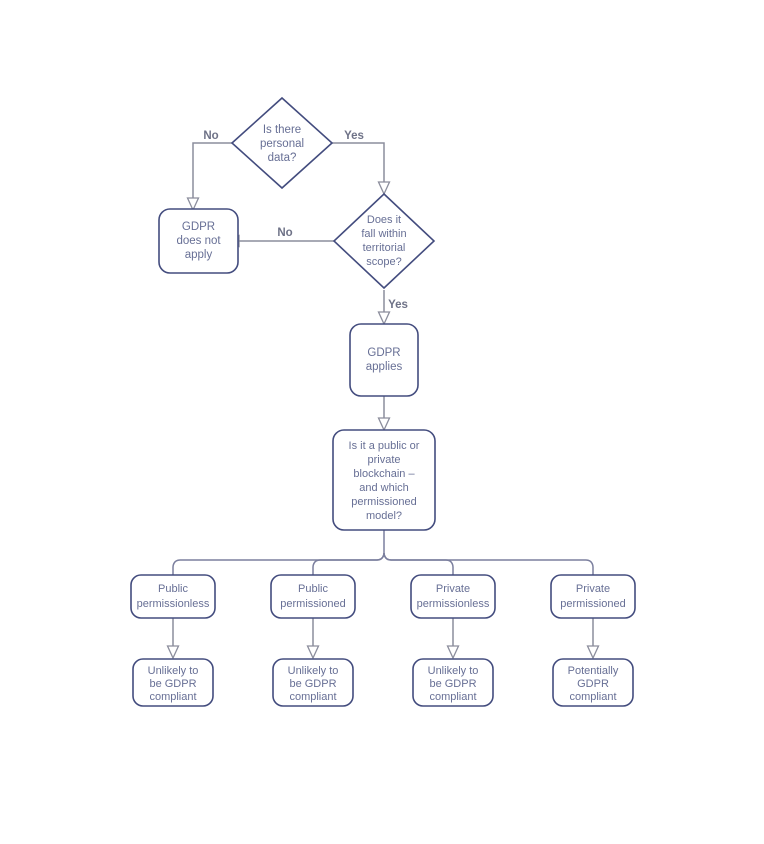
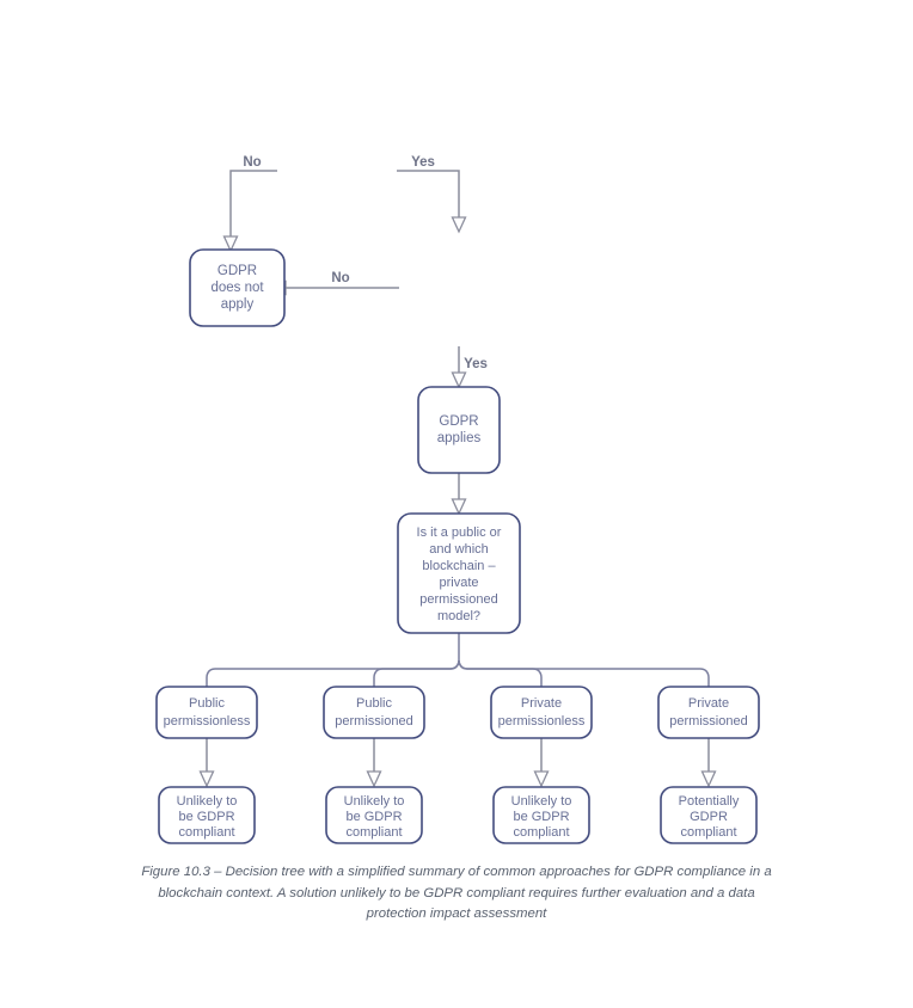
  No
  Yes
  No
  Yes
- Is there
- personal
- data?
  GDPR
  does not
  apply
- Does it
- fall within
- territorial
- scope?
  GDPR
  applies
  Is it a public or
- private
+ and which
  blockchain –
- and which
+ private
  permissioned
  model?
  Public
  permissionless
  Public
  permissioned
  Private
  permissionless
  Private
  permissioned
  Unlikely to
  be GDPR
  compliant
  Unlikely to
  be GDPR
  compliant
  Unlikely to
  be GDPR
  compliant
  Potentially
  GDPR
  compliant
+ Figure 10.3 – Decision tree with a simplified summary of common approaches for GDPR compliance in a blockchain context. A solution unlikely to be GDPR compliant requires further evaluation and a data protection impact assessment
